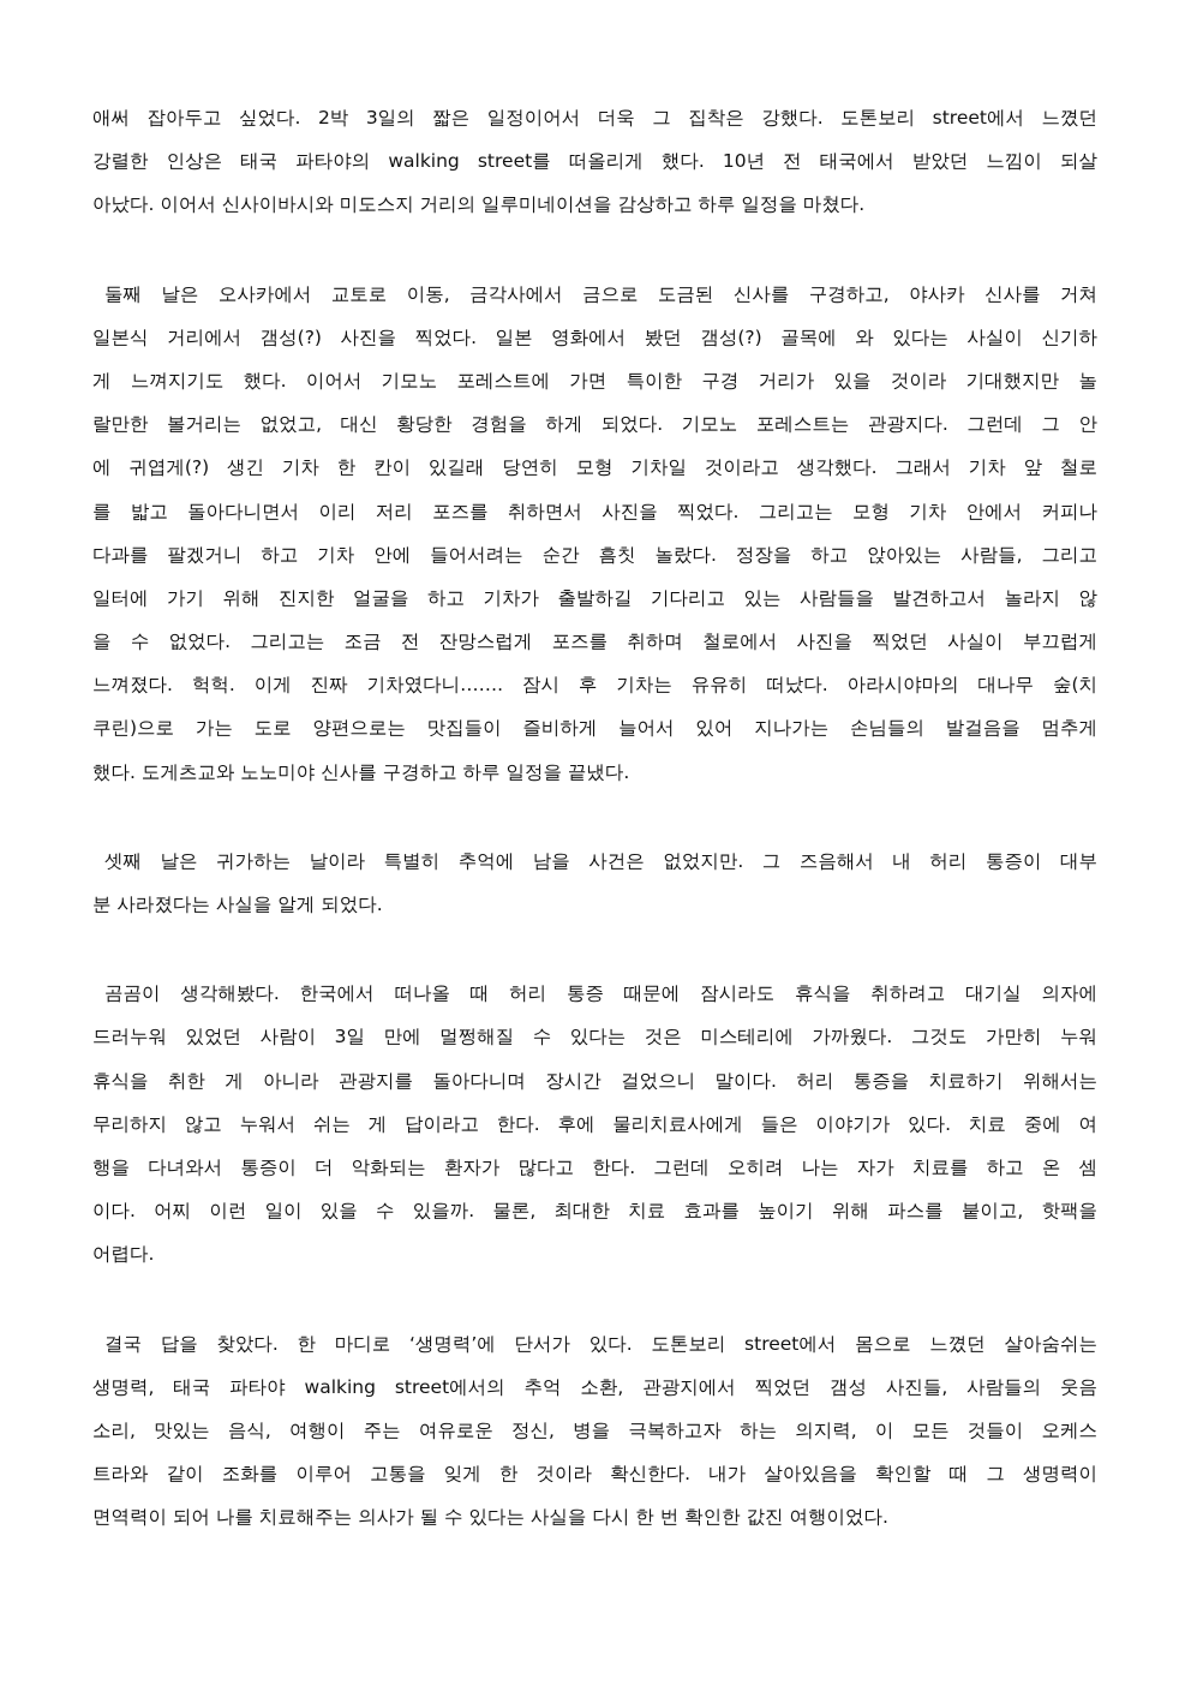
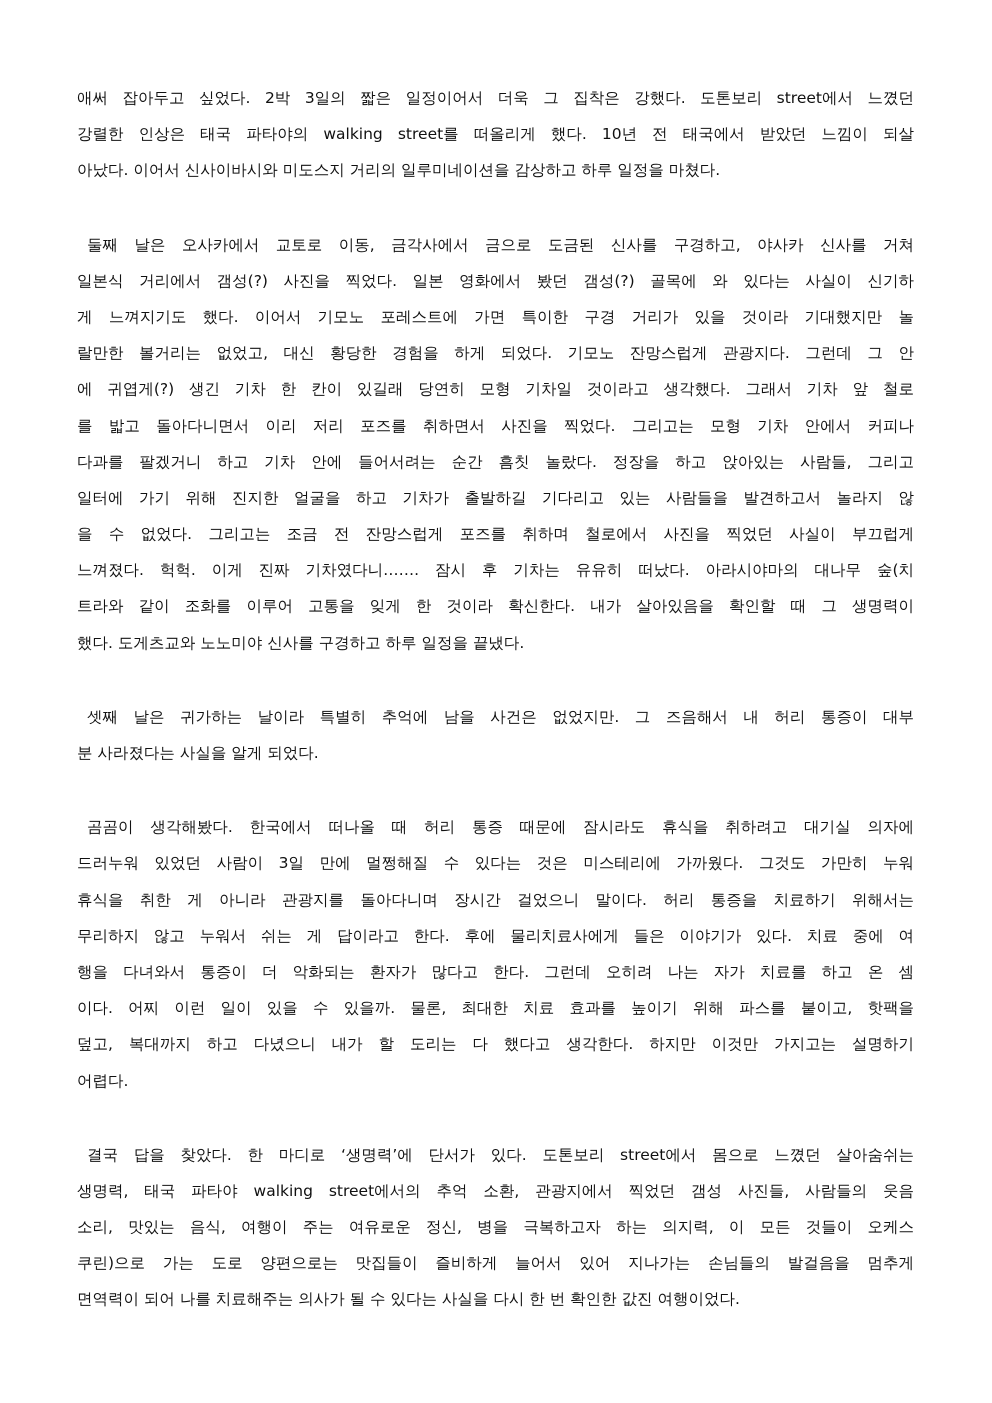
  애써 잡아두고 싶었다. 2박 3일의 짧은 일정이어서 더욱 그 집착은 강했다. 도톤보리 street에서 느꼈던
  강렬한 인상은 태국 파타야의 walking street를 떠올리게 했다. 10년 전 태국에서 받았던 느낌이 되살
  아났다. 이어서 신사이바시와 미도스지 거리의 일루미네이션을 감상하고 하루 일정을 마쳤다.
  둘째 날은 오사카에서 교토로 이동, 금각사에서 금으로 도금된 신사를 구경하고, 야사카 신사를 거쳐
  일본식 거리에서 갬성(?) 사진을 찍었다. 일본 영화에서 봤던 갬성(?) 골목에 와 있다는 사실이 신기하
  게 느껴지기도 했다. 이어서 기모노 포레스트에 가면 특이한 구경 거리가 있을 것이라 기대했지만 놀
- 랄만한 볼거리는 없었고, 대신 황당한 경험을 하게 되었다. 기모노 포레스트는 관광지다. 그런데 그 안
+ 랄만한 볼거리는 없었고, 대신 황당한 경험을 하게 되었다. 기모노 잔망스럽게 관광지다. 그런데 그 안
  에 귀엽게(?) 생긴 기차 한 칸이 있길래 당연히 모형 기차일 것이라고 생각했다. 그래서 기차 앞 철로
  를 밟고 돌아다니면서 이리 저리 포즈를 취하면서 사진을 찍었다. 그리고는 모형 기차 안에서 커피나
  다과를 팔겠거니 하고 기차 안에 들어서려는 순간 흠칫 놀랐다. 정장을 하고 앉아있는 사람들, 그리고
  일터에 가기 위해 진지한 얼굴을 하고 기차가 출발하길 기다리고 있는 사람들을 발견하고서 놀라지 않
  을 수 없었다. 그리고는 조금 전 잔망스럽게 포즈를 취하며 철로에서 사진을 찍었던 사실이 부끄럽게
  느껴졌다. 헉헉. 이게 진짜 기차였다니……. 잠시 후 기차는 유유히 떠났다. 아라시야마의 대나무 숲(치
- 쿠린)으로 가는 도로 양편으로는 맛집들이 즐비하게 늘어서 있어 지나가는 손님들의 발걸음을 멈추게
+ 트라와 같이 조화를 이루어 고통을 잊게 한 것이라 확신한다. 내가 살아있음을 확인할 때 그 생명력이
  했다. 도게츠교와 노노미야 신사를 구경하고 하루 일정을 끝냈다.
  셋째 날은 귀가하는 날이라 특별히 추억에 남을 사건은 없었지만. 그 즈음해서 내 허리 통증이 대부
  분 사라졌다는 사실을 알게 되었다.
  곰곰이 생각해봤다. 한국에서 떠나올 때 허리 통증 때문에 잠시라도 휴식을 취하려고 대기실 의자에
  드러누워 있었던 사람이 3일 만에 멀쩡해질 수 있다는 것은 미스테리에 가까웠다. 그것도 가만히 누워
  휴식을 취한 게 아니라 관광지를 돌아다니며 장시간 걸었으니 말이다. 허리 통증을 치료하기 위해서는
  무리하지 않고 누워서 쉬는 게 답이라고 한다. 후에 물리치료사에게 들은 이야기가 있다. 치료 중에 여
  행을 다녀와서 통증이 더 악화되는 환자가 많다고 한다. 그런데 오히려 나는 자가 치료를 하고 온 셈
  이다. 어찌 이런 일이 있을 수 있을까. 물론, 최대한 치료 효과를 높이기 위해 파스를 붙이고, 핫팩을
+ 덮고, 복대까지 하고 다녔으니 내가 할 도리는 다 했다고 생각한다. 하지만 이것만 가지고는 설명하기
  어렵다.
  결국 답을 찾았다. 한 마디로 ‘생명력’에 단서가 있다. 도톤보리 street에서 몸으로 느꼈던 살아숨쉬는
  생명력, 태국 파타야 walking street에서의 추억 소환, 관광지에서 찍었던 갬성 사진들, 사람들의 웃음
  소리, 맛있는 음식, 여행이 주는 여유로운 정신, 병을 극복하고자 하는 의지력, 이 모든 것들이 오케스
- 트라와 같이 조화를 이루어 고통을 잊게 한 것이라 확신한다. 내가 살아있음을 확인할 때 그 생명력이
+ 쿠린)으로 가는 도로 양편으로는 맛집들이 즐비하게 늘어서 있어 지나가는 손님들의 발걸음을 멈추게
  면역력이 되어 나를 치료해주는 의사가 될 수 있다는 사실을 다시 한 번 확인한 값진 여행이었다.
